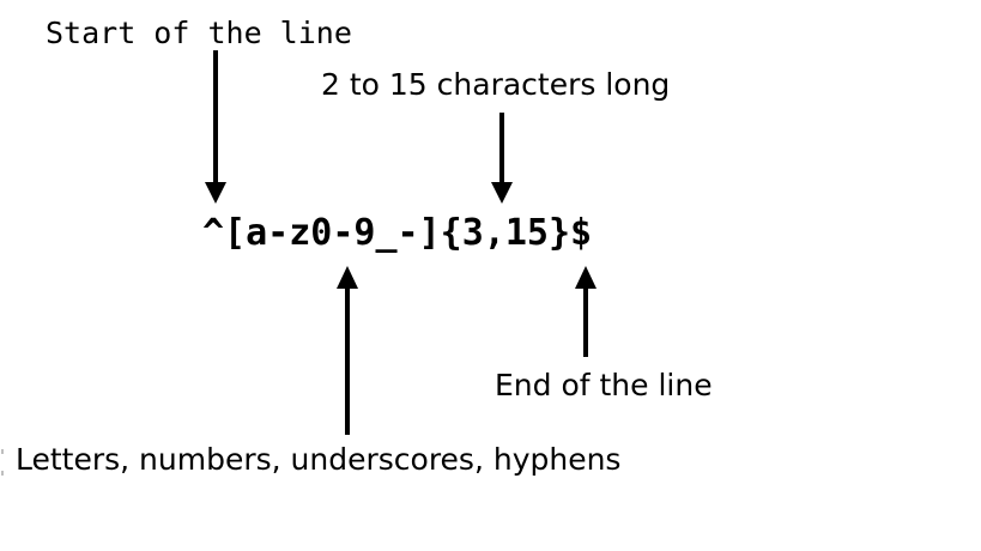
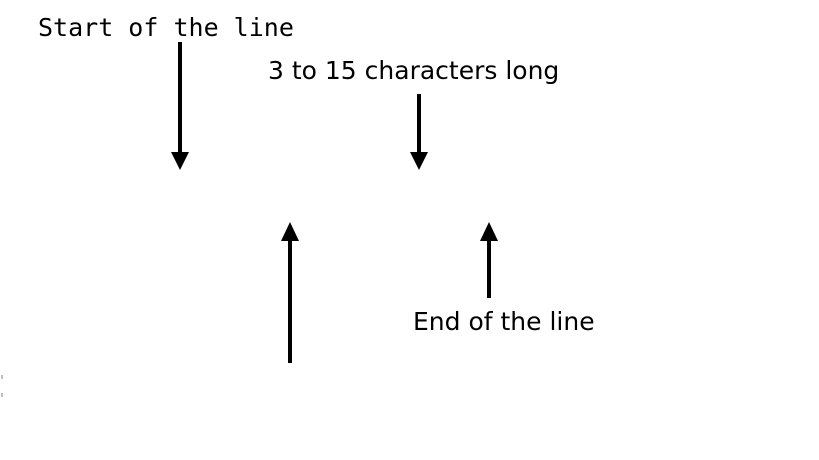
  Start of the line
- 2 to 15 characters long
+ 3 to 15 characters long
- ^[a-z0-9_-]{3,15}$
  End of the line
- Letters, numbers, underscores, hyphens
